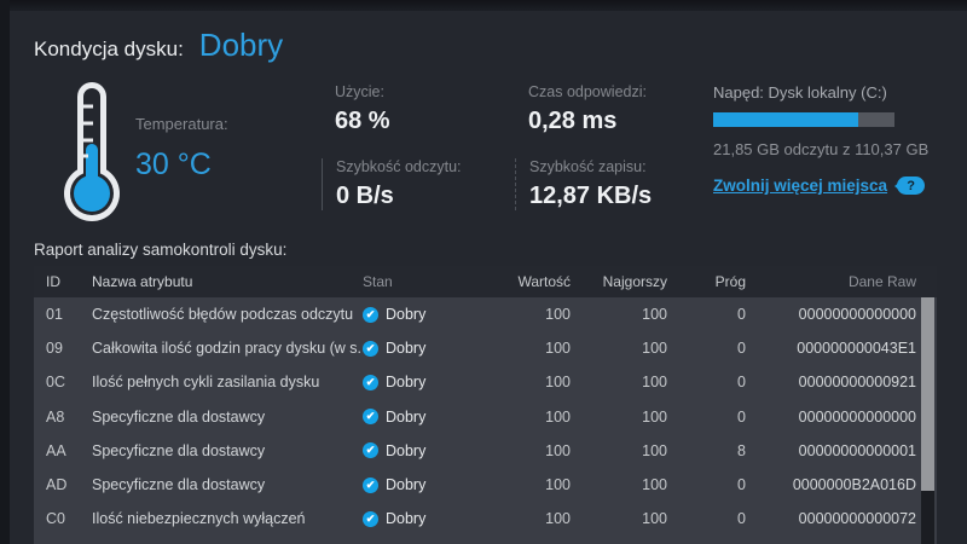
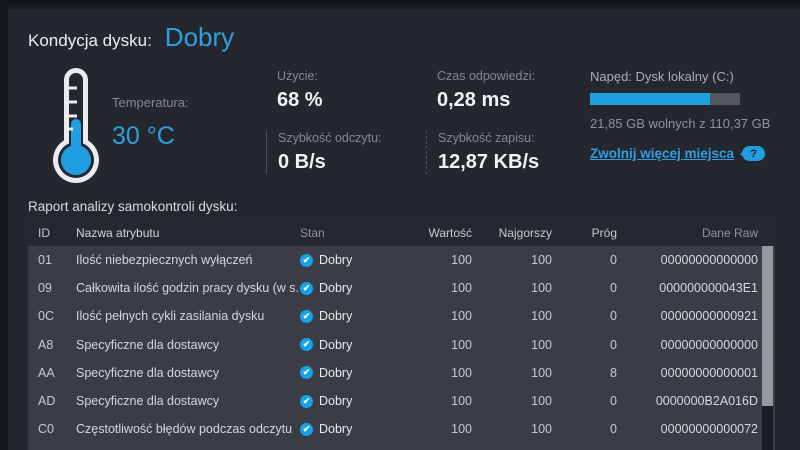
  Kondycja dysku:
  Dobry
  Temperatura:
  30 °C
  Użycie:
  68 %
  Czas odpowiedzi:
  0,28 ms
  Szybkość odczytu:
  0 B/s
  Szybkość zapisu:
  12,87 KB/s
  Napęd: Dysk lokalny (C:)
- 21,85 GB odczytu z 110,37 GB
+ 21,85 GB wolnych z 110,37 GB
  Zwolnij więcej miejsca
  ?
  Raport analizy samokontroli dysku:
  ID
  Nazwa atrybutu
  Stan
  Wartość
  Najgorszy
  Próg
  Dane Raw
  01
- Częstotliwość błędów podczas odczytu
+ Ilość niebezpiecznych wyłączeń
  ✔
  Dobry
  100
  100
  0
  00000000000000
  09
  Całkowita ilość godzin pracy dysku (w s.
  ✔
  Dobry
  100
  100
  0
  000000000043E1
  0C
  Ilość pełnych cykli zasilania dysku
  ✔
  Dobry
  100
  100
  0
  00000000000921
  A8
  Specyficzne dla dostawcy
  ✔
  Dobry
  100
  100
  0
  00000000000000
  AA
  Specyficzne dla dostawcy
  ✔
  Dobry
  100
  100
  8
  00000000000001
  AD
  Specyficzne dla dostawcy
  ✔
  Dobry
  100
  100
  0
  0000000B2A016D
  C0
- Ilość niebezpiecznych wyłączeń
+ Częstotliwość błędów podczas odczytu
  ✔
  Dobry
  100
  100
  0
  00000000000072
